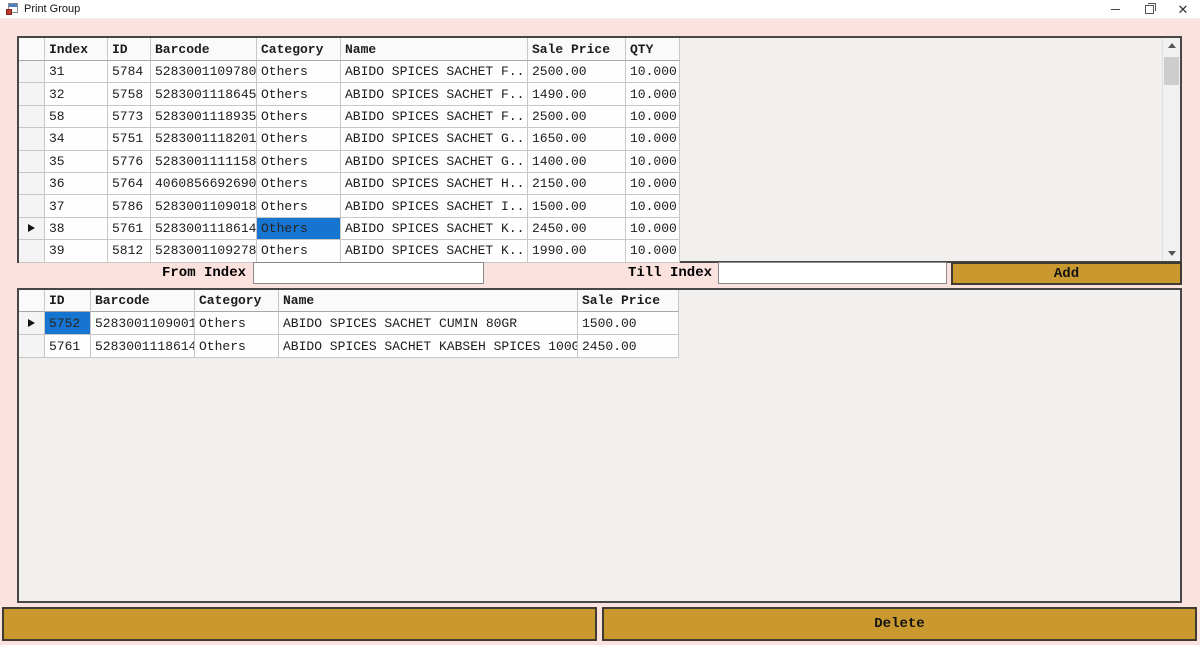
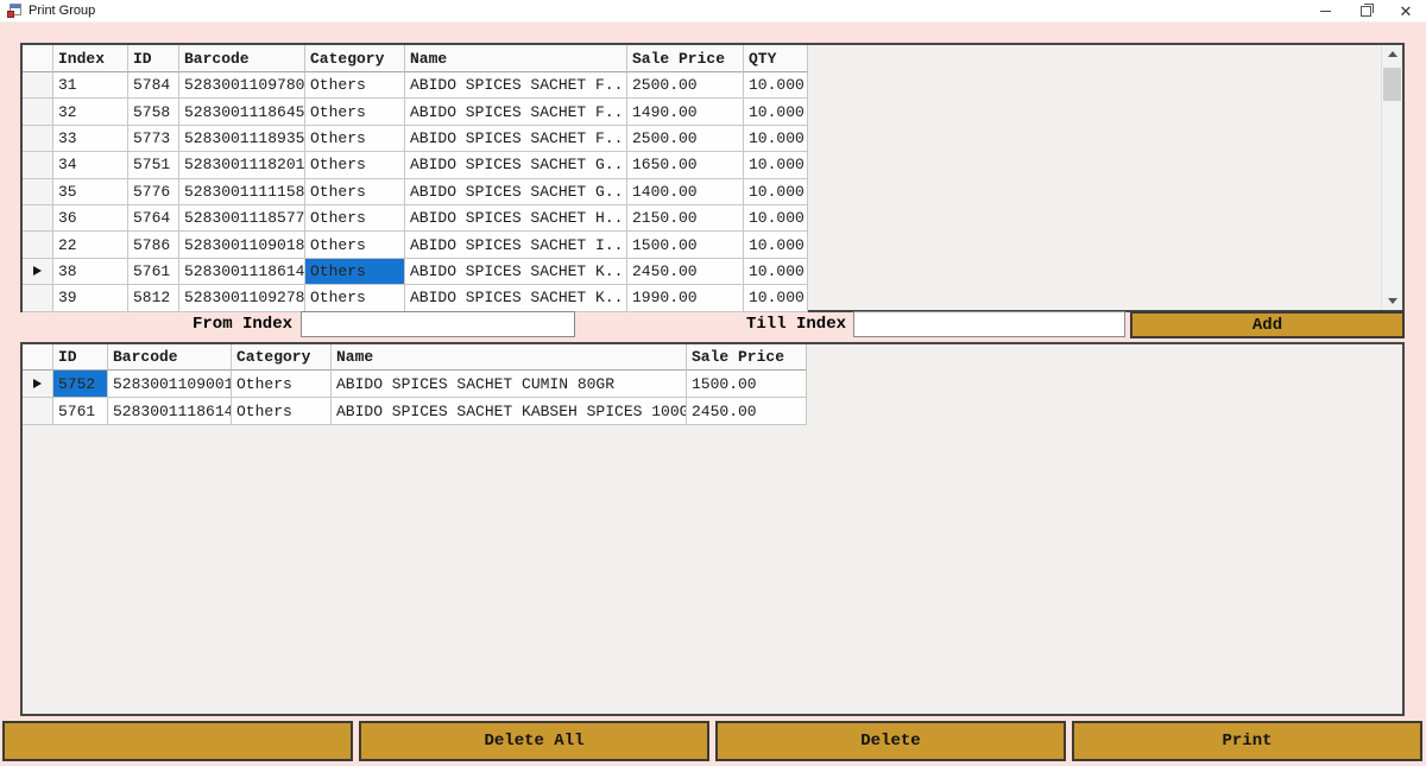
  Print Group
  ✕
  Index
  ID
  Barcode
  Category
  Name
  Sale Price
  QTY
  31
  5784
  5283001109780
  Others
  ABIDO SPICES SACHET F..
  2500.00
  10.000
  32
  5758
  5283001118645
  Others
  ABIDO SPICES SACHET F..
  1490.00
  10.000
- 58
+ 33
  5773
  5283001118935
  Others
  ABIDO SPICES SACHET F..
  2500.00
  10.000
  34
  5751
  5283001118201
  Others
  ABIDO SPICES SACHET G..
  1650.00
  10.000
  35
  5776
  5283001111158
  Others
  ABIDO SPICES SACHET G..
  1400.00
  10.000
  36
  5764
- 4060856692690
+ 5283001118577
  Others
  ABIDO SPICES SACHET H..
  2150.00
  10.000
- 37
+ 22
  5786
  5283001109018
  Others
  ABIDO SPICES SACHET I..
  1500.00
  10.000
  38
  5761
  5283001118614
  Others
  ABIDO SPICES SACHET K..
  2450.00
  10.000
  39
  5812
  5283001109278
  Others
  ABIDO SPICES SACHET K..
  1990.00
  10.000
  From Index
  Till Index
  Add
  ID
  Barcode
  Category
  Name
  Sale Price
  5752
  5283001109001
  Others
  ABIDO SPICES SACHET CUMIN 80GR
  1500.00
  5761
  5283001118614
  Others
  ABIDO SPICES SACHET KABSEH SPICES 100G
  2450.00
+ Delete All
  Delete
+ Print
